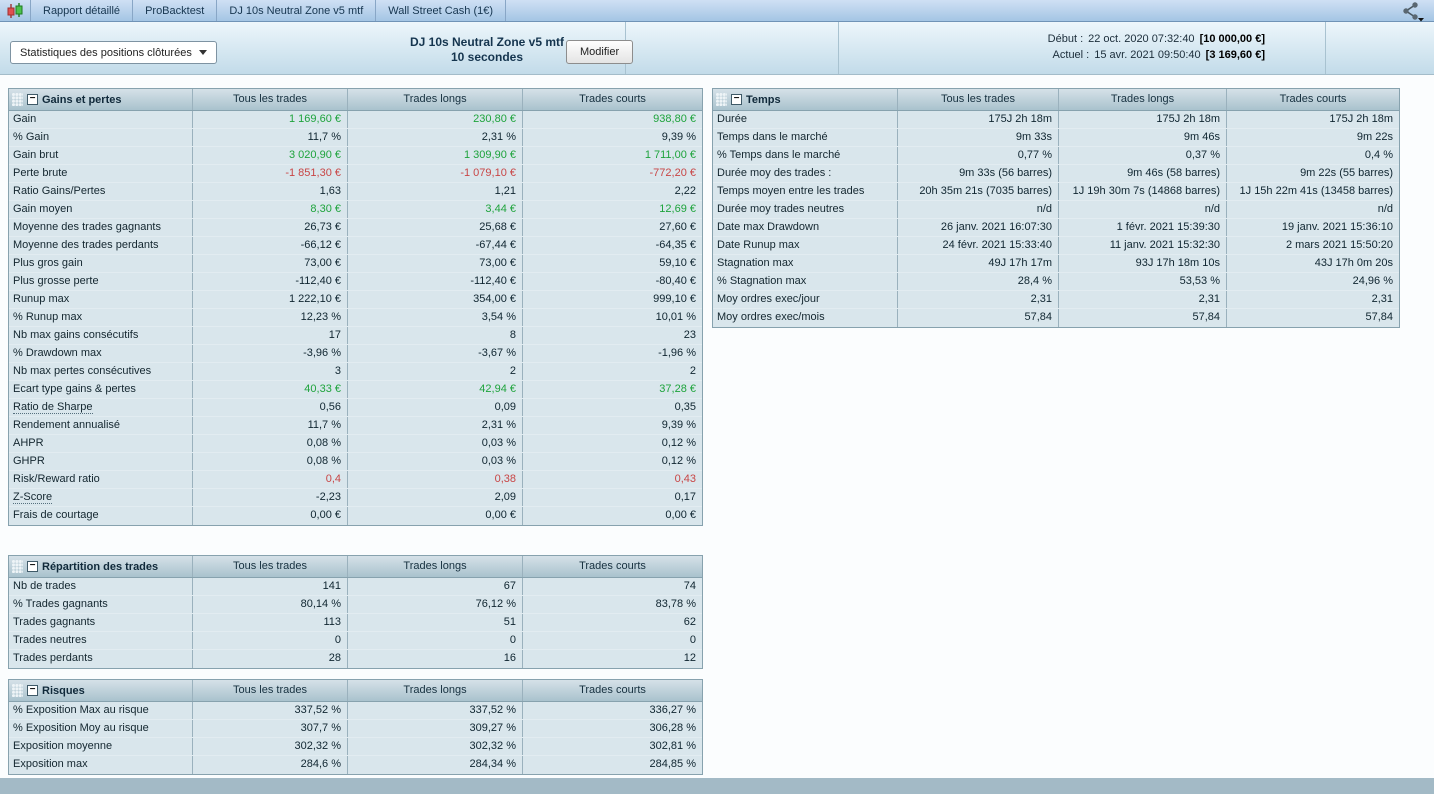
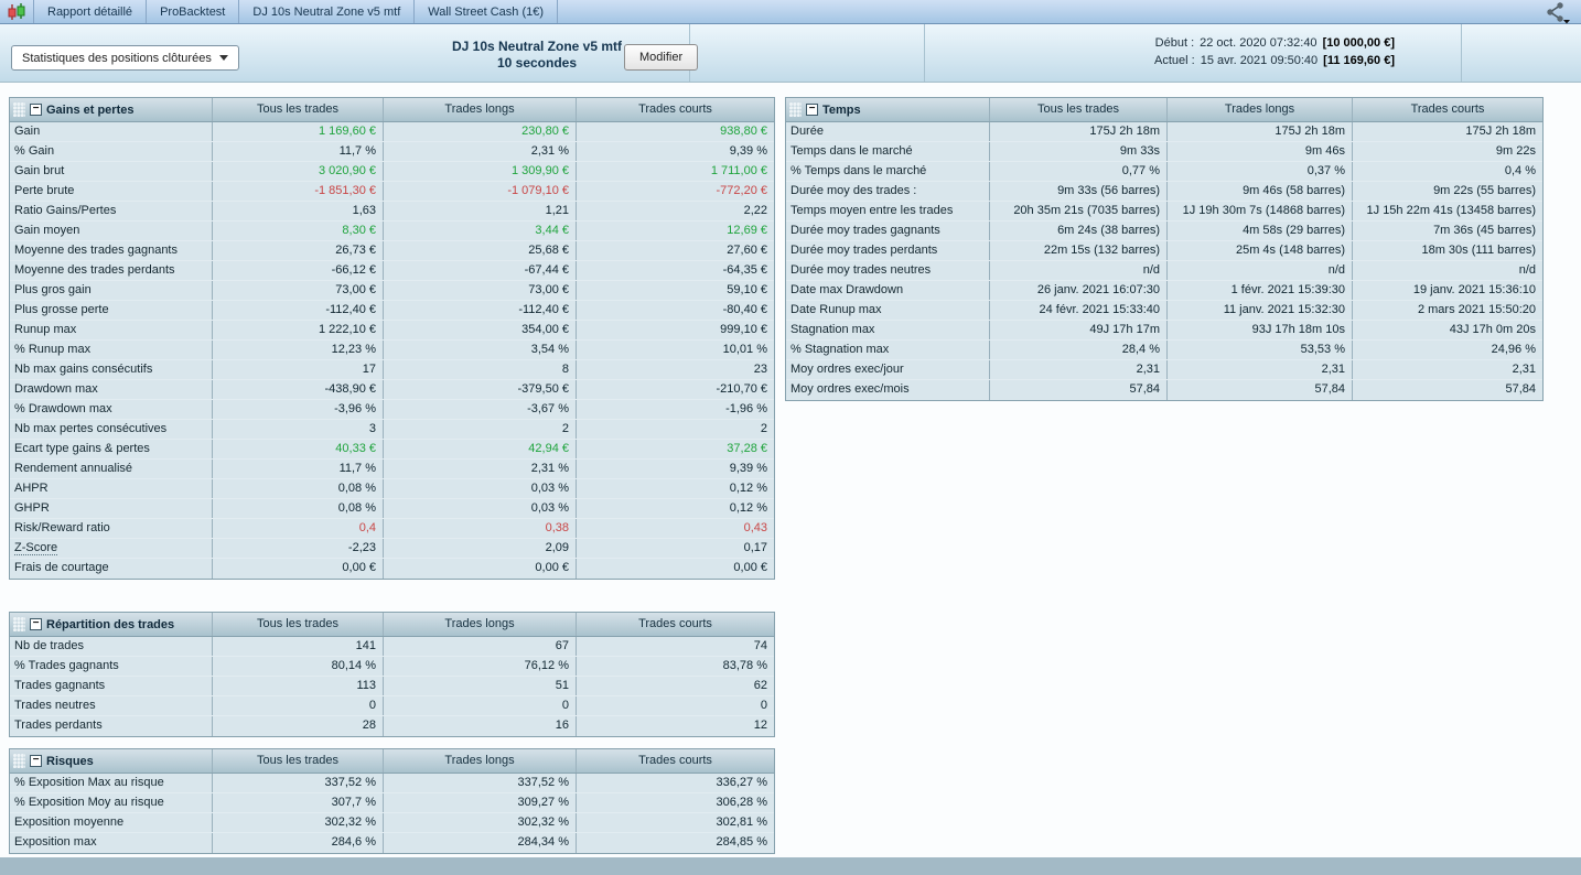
  Rapport détaillé
  ProBacktest
  DJ 10s Neutral Zone v5 mtf
  Wall Street Cash (1€)
  Statistiques des positions clôturées
  DJ 10s Neutral Zone v5 mtf
  10 secondes
  Modifier
  Début :
  22 oct. 2020 07:32:40
  [10 000,00 €]
  Actuel :
  15 avr. 2021 09:50:40
- [3 169,60 €]
+ [11 169,60 €]
  Gains et pertes
  Tous les trades
  Trades longs
  Trades courts
  Gain
  1 169,60 €
  230,80 €
  938,80 €
  % Gain
  11,7 %
  2,31 %
  9,39 %
  Gain brut
  3 020,90 €
  1 309,90 €
  1 711,00 €
  Perte brute
  -1 851,30 €
  -1 079,10 €
  -772,20 €
  Ratio Gains/Pertes
  1,63
  1,21
  2,22
  Gain moyen
  8,30 €
  3,44 €
  12,69 €
  Moyenne des trades gagnants
  26,73 €
  25,68 €
  27,60 €
  Moyenne des trades perdants
  -66,12 €
  -67,44 €
  -64,35 €
  Plus gros gain
  73,00 €
  73,00 €
  59,10 €
  Plus grosse perte
  -112,40 €
  -112,40 €
  -80,40 €
  Runup max
  1 222,10 €
  354,00 €
  999,10 €
  % Runup max
  12,23 %
  3,54 %
  10,01 %
  Nb max gains consécutifs
  17
  8
  23
+ Drawdown max
+ -438,90 €
+ -379,50 €
+ -210,70 €
  % Drawdown max
  -3,96 %
  -3,67 %
  -1,96 %
  Nb max pertes consécutives
  3
  2
  2
  Ecart type gains & pertes
  40,33 €
  42,94 €
  37,28 €
- Ratio de Sharpe
- 0,56
- 0,09
- 0,35
  Rendement annualisé
  11,7 %
  2,31 %
  9,39 %
  AHPR
  0,08 %
  0,03 %
  0,12 %
  GHPR
  0,08 %
  0,03 %
  0,12 %
  Risk/Reward ratio
  0,4
  0,38
  0,43
  Z-Score
  -2,23
  2,09
  0,17
  Frais de courtage
  0,00 €
  0,00 €
  0,00 €
  Temps
  Tous les trades
  Trades longs
  Trades courts
  Durée
  175J 2h 18m
  175J 2h 18m
  175J 2h 18m
  Temps dans le marché
  9m 33s
  9m 46s
  9m 22s
  % Temps dans le marché
  0,77 %
  0,37 %
  0,4 %
  Durée moy des trades :
  9m 33s (56 barres)
  9m 46s (58 barres)
  9m 22s (55 barres)
  Temps moyen entre les trades
  20h 35m 21s (7035 barres)
  1J 19h 30m 7s (14868 barres)
  1J 15h 22m 41s (13458 barres)
+ Durée moy trades gagnants
+ 6m 24s (38 barres)
+ 4m 58s (29 barres)
+ 7m 36s (45 barres)
+ Durée moy trades perdants
+ 22m 15s (132 barres)
+ 25m 4s (148 barres)
+ 18m 30s (111 barres)
  Durée moy trades neutres
  n/d
  n/d
  n/d
  Date max Drawdown
  26 janv. 2021 16:07:30
  1 févr. 2021 15:39:30
  19 janv. 2021 15:36:10
  Date Runup max
  24 févr. 2021 15:33:40
  11 janv. 2021 15:32:30
  2 mars 2021 15:50:20
  Stagnation max
  49J 17h 17m
  93J 17h 18m 10s
  43J 17h 0m 20s
  % Stagnation max
  28,4 %
  53,53 %
  24,96 %
  Moy ordres exec/jour
  2,31
  2,31
  2,31
  Moy ordres exec/mois
  57,84
  57,84
  57,84
  Répartition des trades
  Tous les trades
  Trades longs
  Trades courts
  Nb de trades
  141
  67
  74
  % Trades gagnants
  80,14 %
  76,12 %
  83,78 %
  Trades gagnants
  113
  51
  62
  Trades neutres
  0
  0
  0
  Trades perdants
  28
  16
  12
  Risques
  Tous les trades
  Trades longs
  Trades courts
  % Exposition Max au risque
  337,52 %
  337,52 %
  336,27 %
  % Exposition Moy au risque
  307,7 %
  309,27 %
  306,28 %
  Exposition moyenne
  302,32 %
  302,32 %
  302,81 %
  Exposition max
  284,6 %
  284,34 %
  284,85 %
